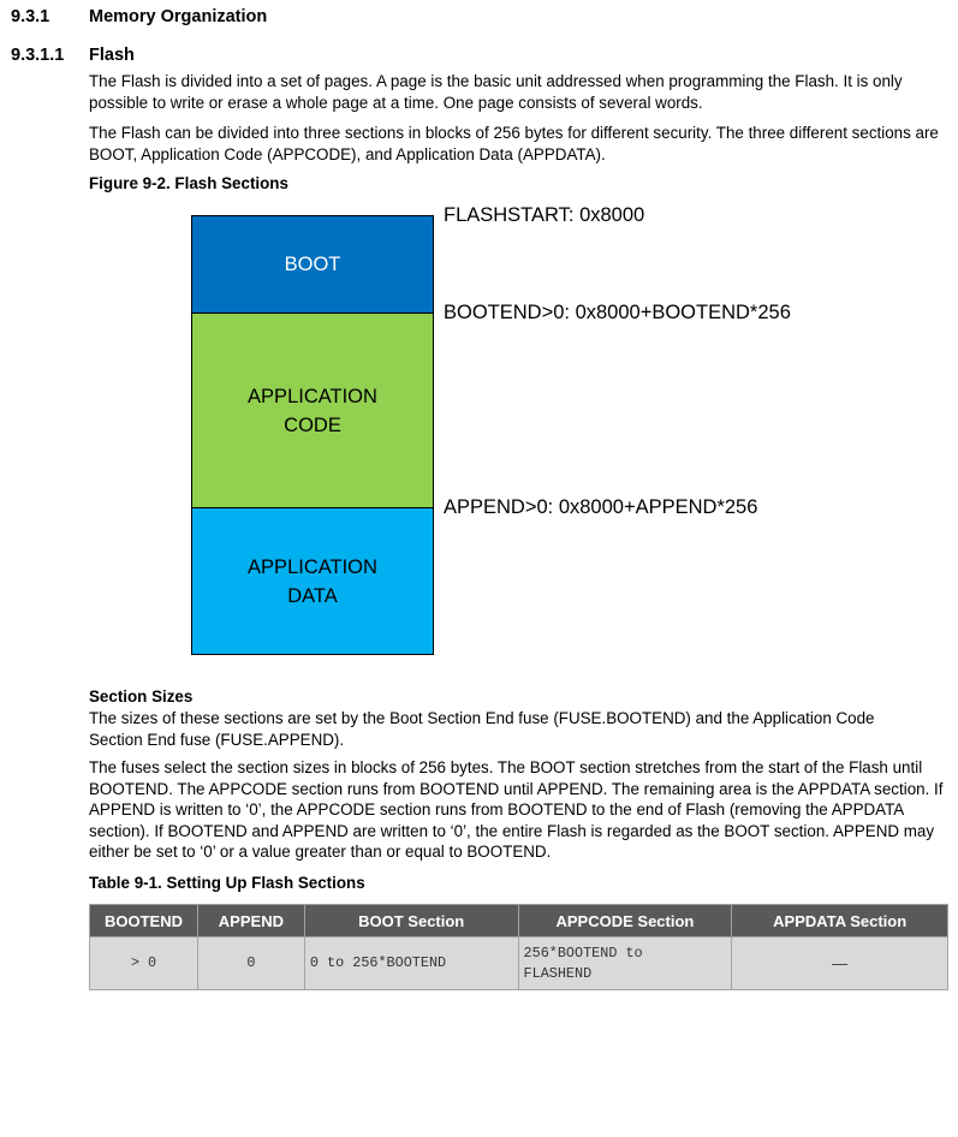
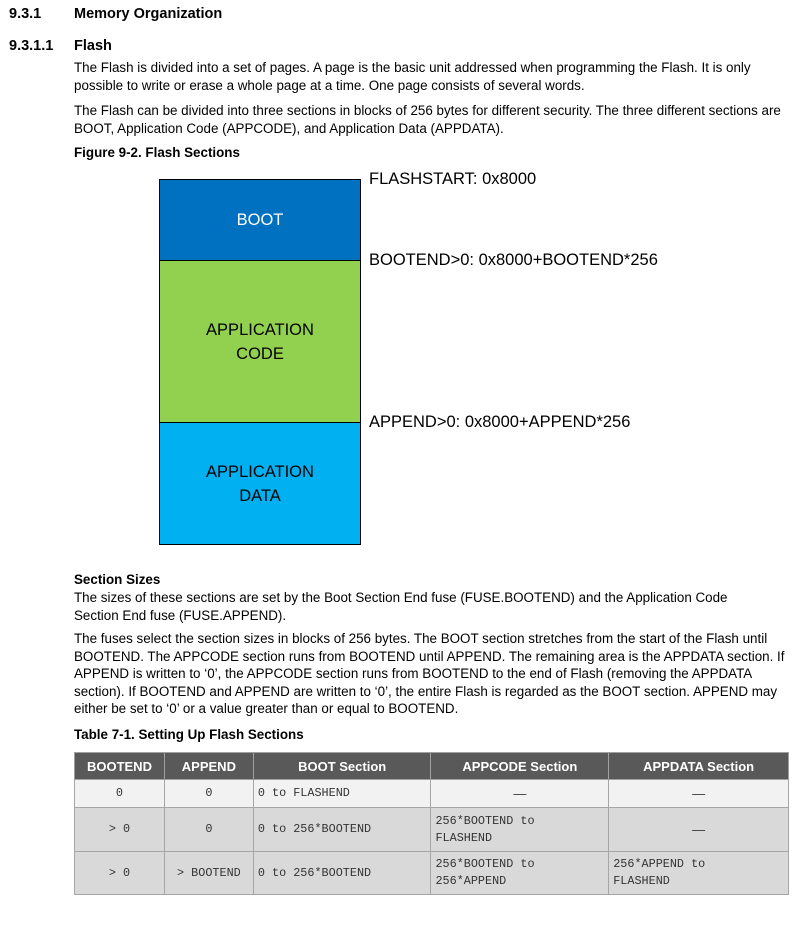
  9.3.1
  Memory Organization
  9.3.1.1
  Flash
  The Flash is divided into a set of pages. A page is the basic unit addressed when programming the Flash. It is only possible to write or erase a whole page at a time. One page consists of several words.
  The Flash can be divided into three sections in blocks of 256 bytes for different security. The three different sections are BOOT, Application Code (APPCODE), and Application Data (APPDATA).
  Figure 9-2. Flash Sections
  BOOT
  APPLICATION
  CODE
  APPLICATION
  DATA
  FLASHSTART: 0x8000
  BOOTEND>0: 0x8000+BOOTEND*256
  APPEND>0: 0x8000+APPEND*256
  Section Sizes
  The sizes of these sections are set by the Boot Section End fuse (FUSE.BOOTEND) and the Application Code Section End fuse (FUSE.APPEND).
  The fuses select the section sizes in blocks of 256 bytes. The BOOT section stretches from the start of the Flash until BOOTEND. The APPCODE section runs from BOOTEND until APPEND. The remaining area is the APPDATA section. If APPEND is written to ‘0’, the APPCODE section runs from BOOTEND to the end of Flash (removing the APPDATA section). If BOOTEND and APPEND are written to ‘0’, the entire Flash is regarded as the BOOT section. APPEND may either be set to ‘0’ or a value greater than or equal to BOOTEND.
- Table 9-1. Setting Up Flash Sections
+ Table 7-1. Setting Up Flash Sections
  BOOTEND	APPEND	BOOT Section	APPCODE Section	APPDATA Section
+ 0	0	0 to FLASHEND	—	—
  > 0	0	0 to 256*BOOTEND	256*BOOTEND to FLASHEND	—
+ > 0	> BOOTEND	0 to 256*BOOTEND	256*BOOTEND to 256*APPEND	256*APPEND to FLASHEND
